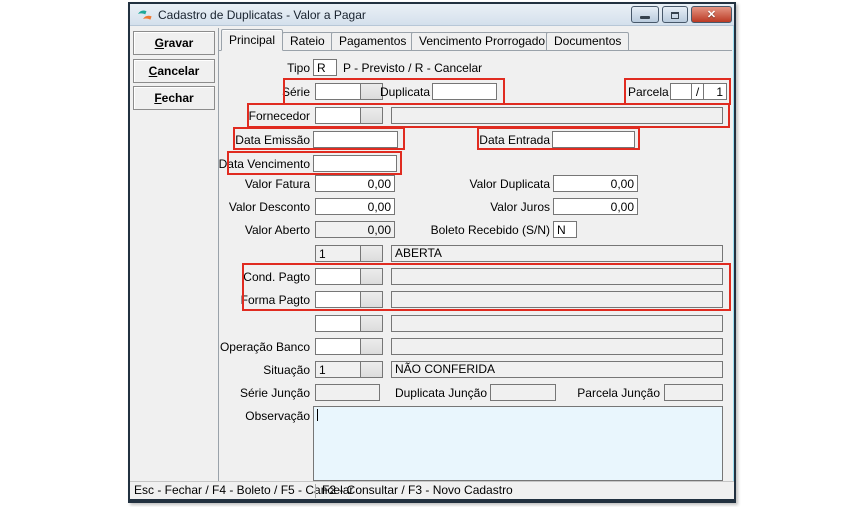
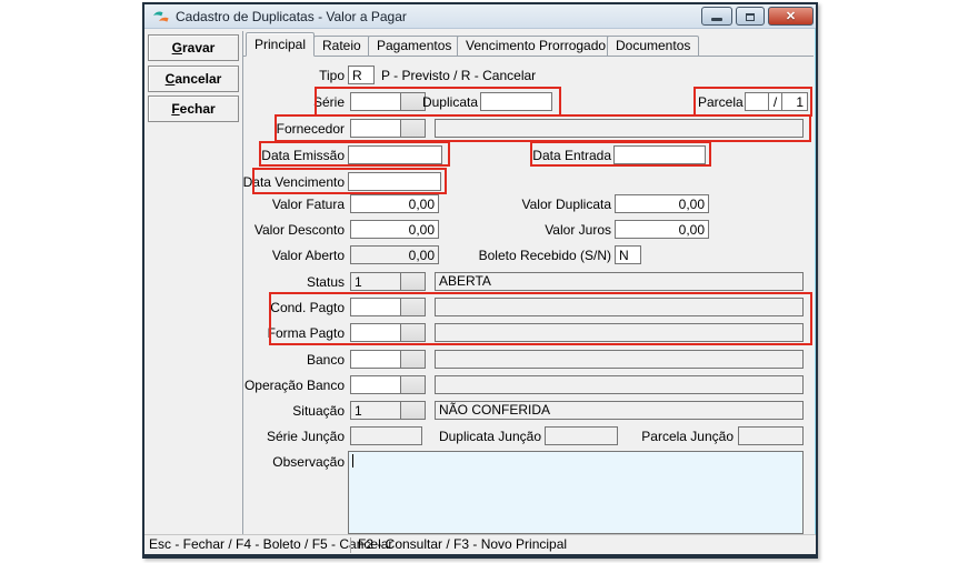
  Cadastro de Duplicatas - Valor a Pagar
  ✕
  Gravar
  Cancelar
  Fechar
  Principal
  Rateio
  Pagamentos
  Vencimento Prorrogado
  Documentos
  Tipo
  R
  P - Previsto / R - Cancelar
  Série
  Duplicata
  Parcela
  /
  1
  Fornecedor
  Data Emissão
  Data Entrada
  Data Vencimento
  Valor Fatura
  0,00
  Valor Duplicata
  0,00
  Valor Desconto
  0,00
  Valor Juros
  0,00
  Valor Aberto
  0,00
  Boleto Recebido (S/N)
  N
+ Status
  1
  ABERTA
  Cond. Pagto
  Forma Pagto
+ Banco
  Operação Banco
  Situação
  1
  NÃO CONFERIDA
  Série Junção
  Duplicata Junção
  Parcela Junção
  Observação
  Esc - Fechar / F4 - Boleto / F5 - Cancelar
- F2 - Consultar / F3 - Novo Cadastro
+ F2 - Consultar / F3 - Novo Principal
